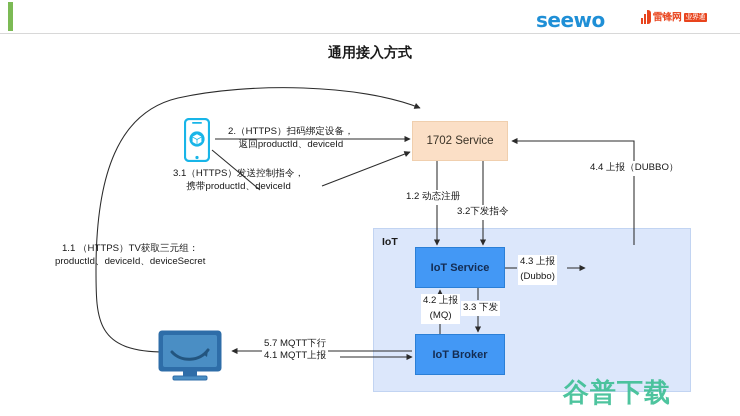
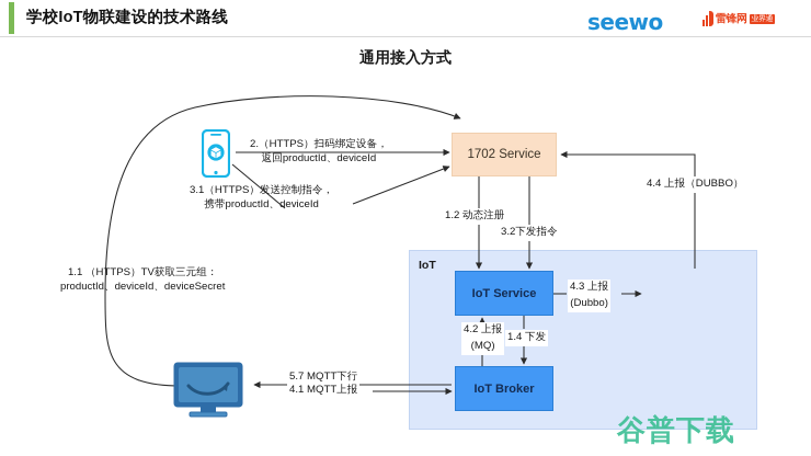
+ 学校IoT物联建设的技术路线
  seewo
  雷锋网
  通用接入方式
  IoT
  1702 Service
  IoT Service
  IoT Broker
  2.（HTTPS）扫码绑定设备，
  返回productId、deviceId
  3.1（HTTPS）发送控制指令，
  携带productId、deviceId
  1.1 （HTTPS）TV获取三元组：
  productId、deviceId、deviceSecret
  1.2 动态注册
  3.2下发指令
  4.4 上报（DUBBO）
  4.3 上报
  (Dubbo)
  4.2 上报
  (MQ)
- 3.3 下发
+ 1.4 下发
  5.7 MQTT下行
  4.1 MQTT上报
  谷普下载
